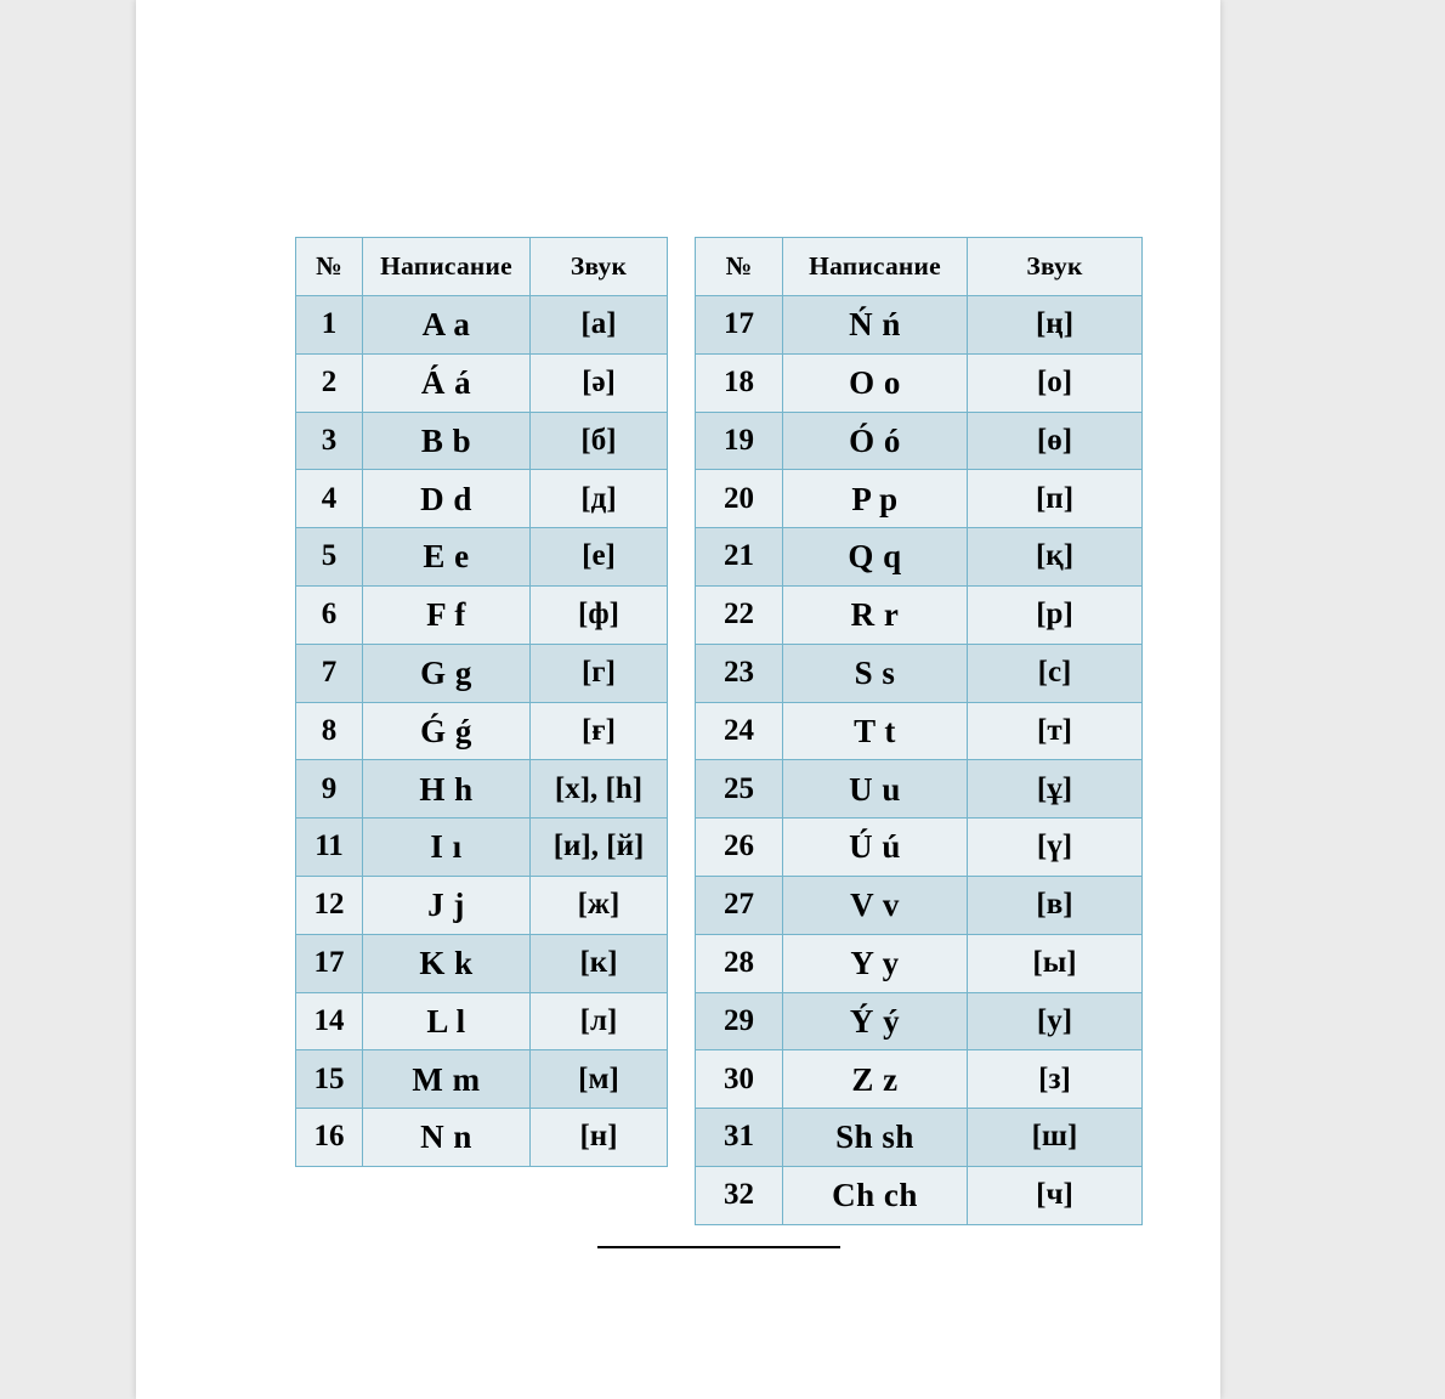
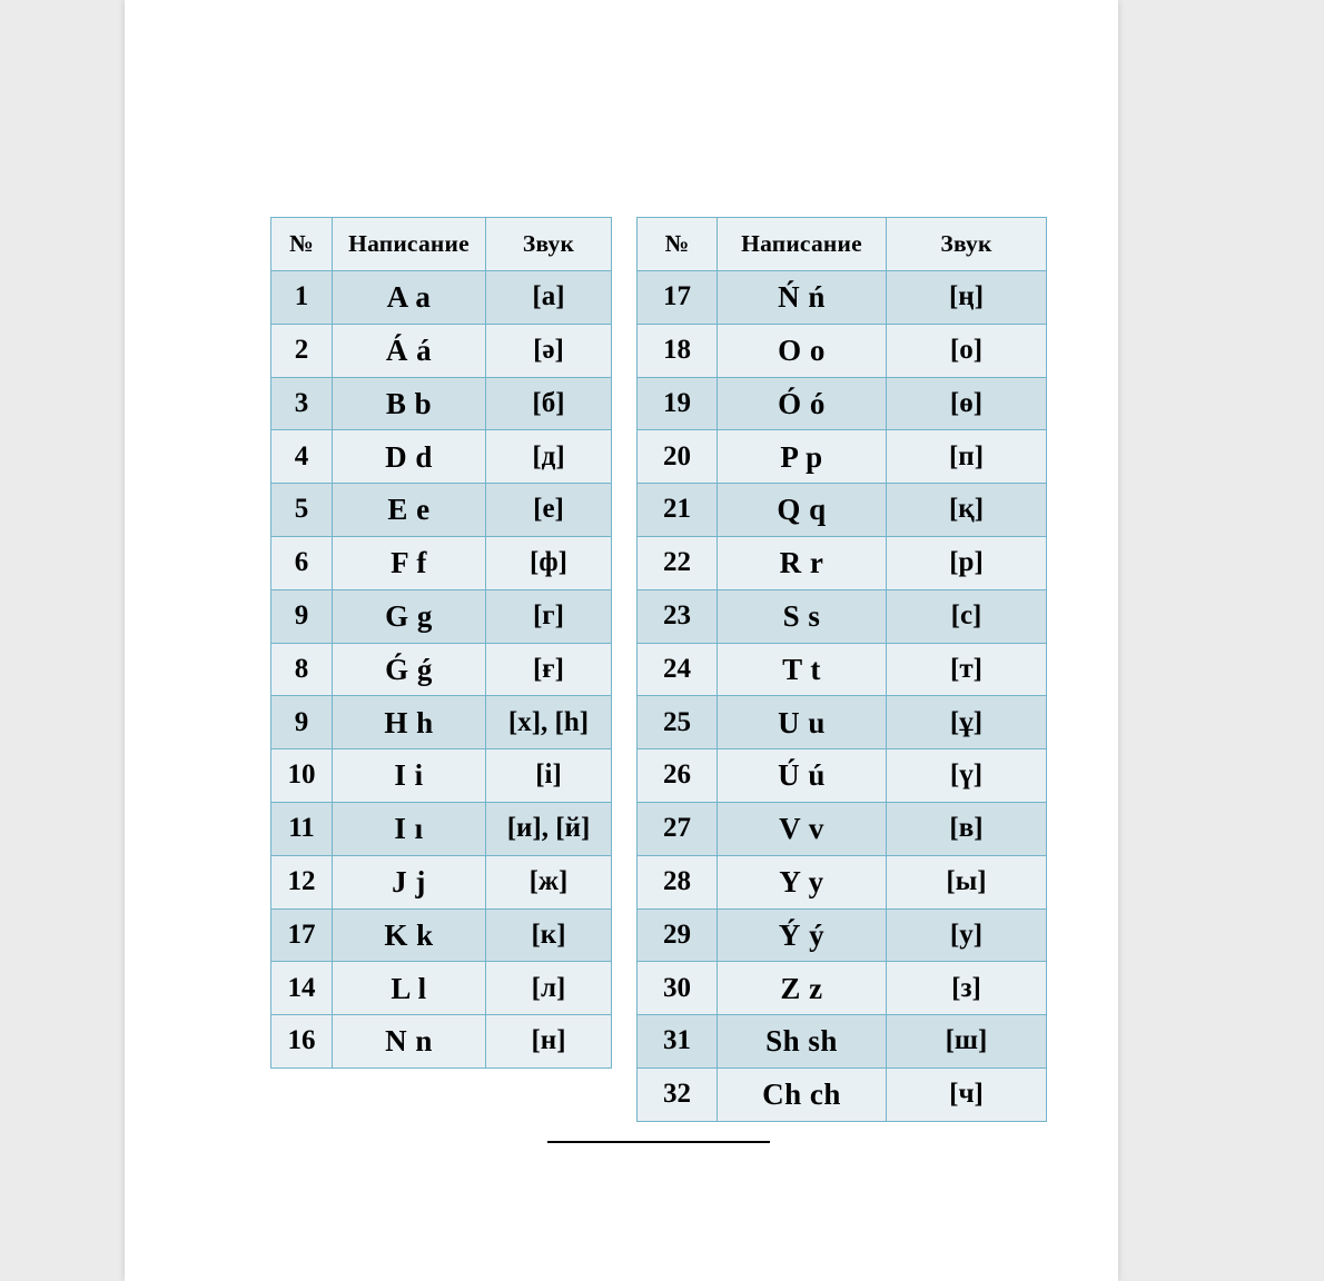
  №	Написание	Звук
  1	A a	[а]
  2	Á á	[ә]
  3	B b	[б]
  4	D d	[д]
  5	E e	[е]
  6	F f	[ф]
- 7	G g	[г]
+ 9	G g	[г]
  8	Ǵ ǵ	[ғ]
  9	H h	[х], [h]
+ 10	I i	[і]
  11	I ı	[и], [й]
  12	J j	[ж]
  17	K k	[к]
  14	L l	[л]
- 15	M m	[м]
  16	N n	[н]
  №	Написание	Звук
  17	Ń ń	[ң]
  18	O o	[о]
  19	Ó ó	[ө]
  20	P p	[п]
  21	Q q	[қ]
  22	R r	[р]
  23	S s	[с]
  24	T t	[т]
  25	U u	[ұ]
  26	Ú ú	[ү]
  27	V v	[в]
  28	Y y	[ы]
  29	Ý ý	[у]
  30	Z z	[з]
  31	Sh sh	[ш]
  32	Ch ch	[ч]
